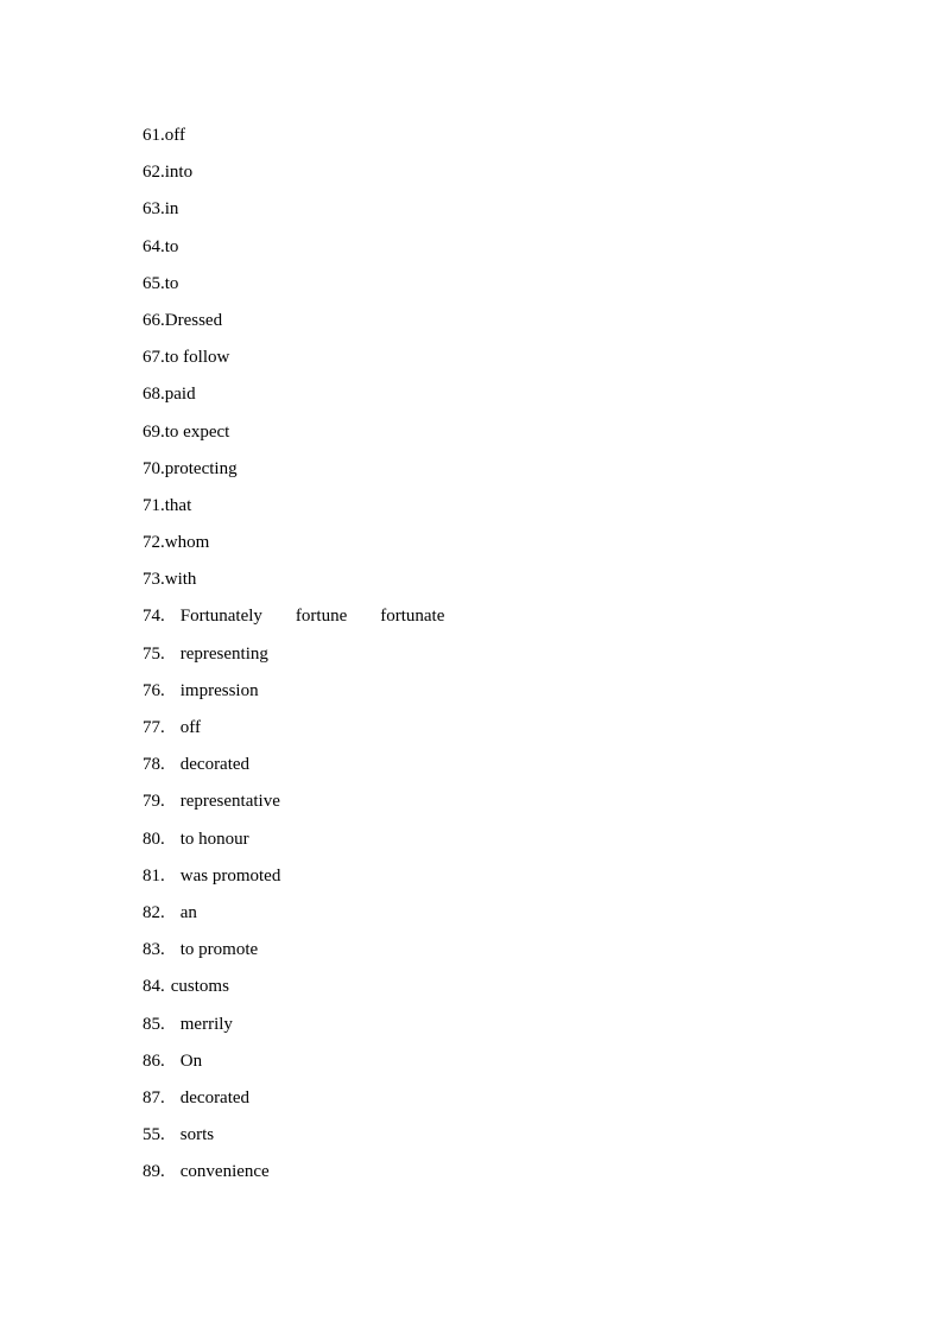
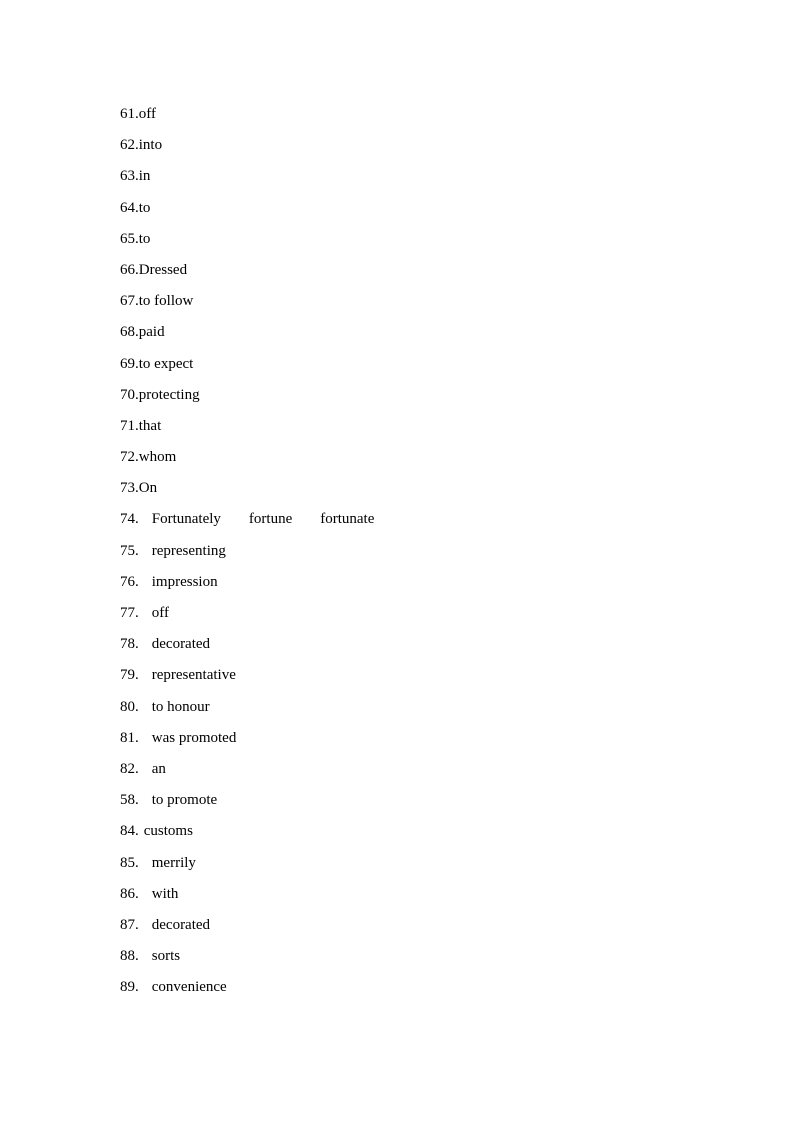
  61.off
  62.into
  63.in
  64.to
  65.to
  66.Dressed
  67.to follow
  68.paid
  69.to expect
  70.protecting
  71.that
  72.whom
- 73.with
+ 73.On
  74. Fortunately fortune fortunate
  75. representing
  76. impression
  77. off
  78. decorated
  79. representative
  80. to honour
  81. was promoted
  82. an
- 83. to promote
+ 58. to promote
  84. customs
  85. merrily
- 86. On
+ 86. with
  87. decorated
- 55. sorts
+ 88. sorts
  89. convenience
